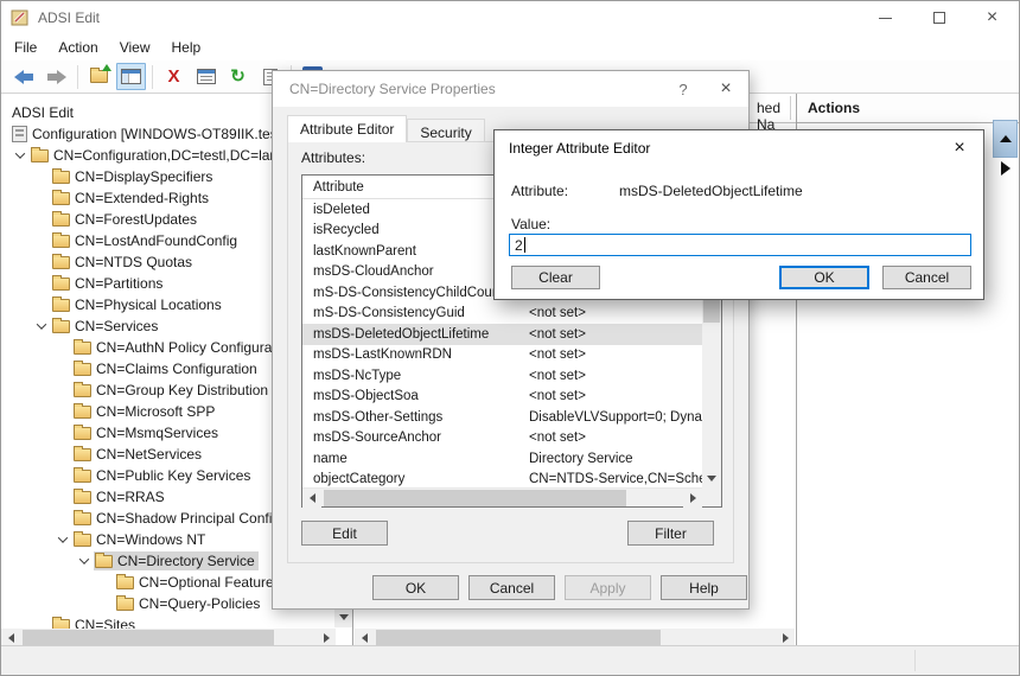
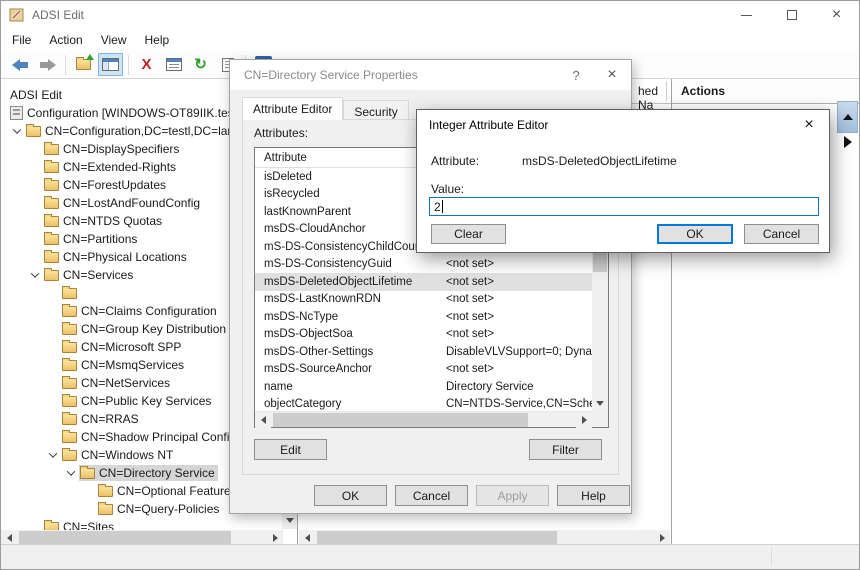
  ADSI Edit
  ×
  File
  Action
  View
  Help
  X
  ↻
  ADSI Edit
  Configuration [WINDOWS-OT89IIK.te
  CN=Configuration,DC=testl,DC=la
  CN=DisplaySpecifiers
  CN=Extended-Rights
  CN=ForestUpdates
  CN=LostAndFoundConfig
  CN=NTDS Quotas
  CN=Partitions
  CN=Physical Locations
  CN=Services
- CN=AuthN Policy Configura
  CN=Claims Configuration
  CN=Group Key Distribution
  CN=Microsoft SPP
  CN=MsmqServices
  CN=NetServices
  CN=Public Key Services
  CN=RRAS
  CN=Shadow Principal Conf
  CN=Windows NT
  CN=Directory Service
  CN=Optional Feature
  CN=Query-Policies
  CN=Sites
  hed Na
  Actions
  CN=Directory Service Properties
  ?
  ×
  Attribute Editor
  Security
  Attributes:
  Attribute
  isDeleted
  isRecycled
  lastKnownParent
  msDS-CloudAnchor
  mS-DS-ConsistencyChildCou
  mS-DS-ConsistencyGuid
  <not set>
  msDS-DeletedObjectLifetime
  <not set>
  msDS-LastKnownRDN
  <not set>
  msDS-NcType
  <not set>
  msDS-ObjectSoa
  <not set>
  msDS-Other-Settings
  DisableVLVSupport=0; Dyna
  msDS-SourceAnchor
  <not set>
  name
  Directory Service
  objectCategory
  CN=NTDS-Service,CN=Sch
  Edit
  Filter
  OK
  Cancel
  Apply
  Help
  Integer Attribute Editor
  ×
  Attribute:
  msDS-DeletedObjectLifetime
  Value:
  2
  Clear
  OK
  Cancel
